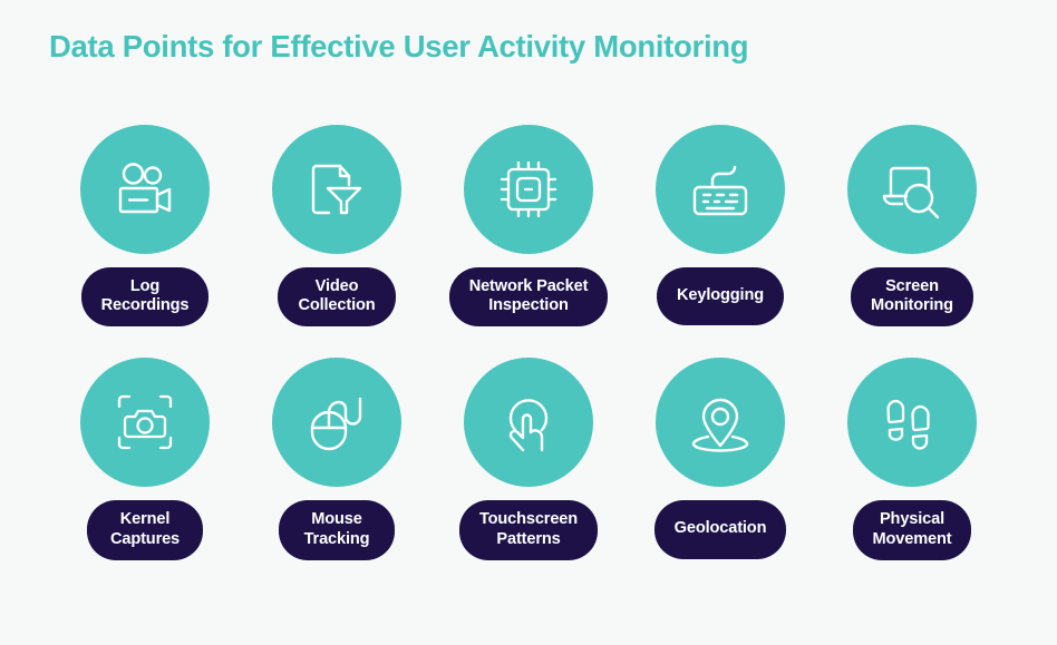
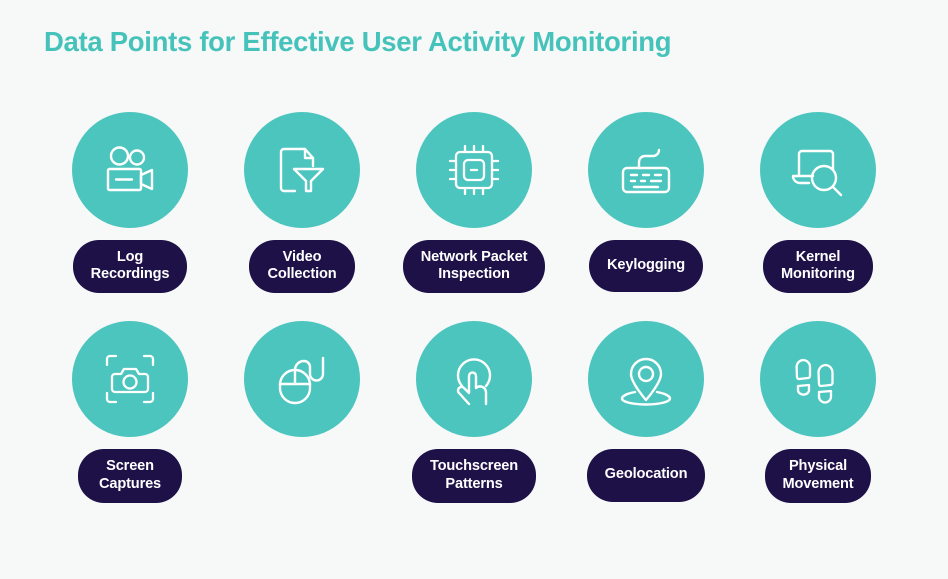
  Data Points for Effective User Activity Monitoring
  Log
  Recordings
  Video
  Collection
  Network Packet
  Inspection
  Keylogging
- Screen
+ Kernel
  Monitoring
- Kernel
+ Screen
  Captures
- Mouse
- Tracking
  Touchscreen
  Patterns
  Geolocation
  Physical
  Movement
